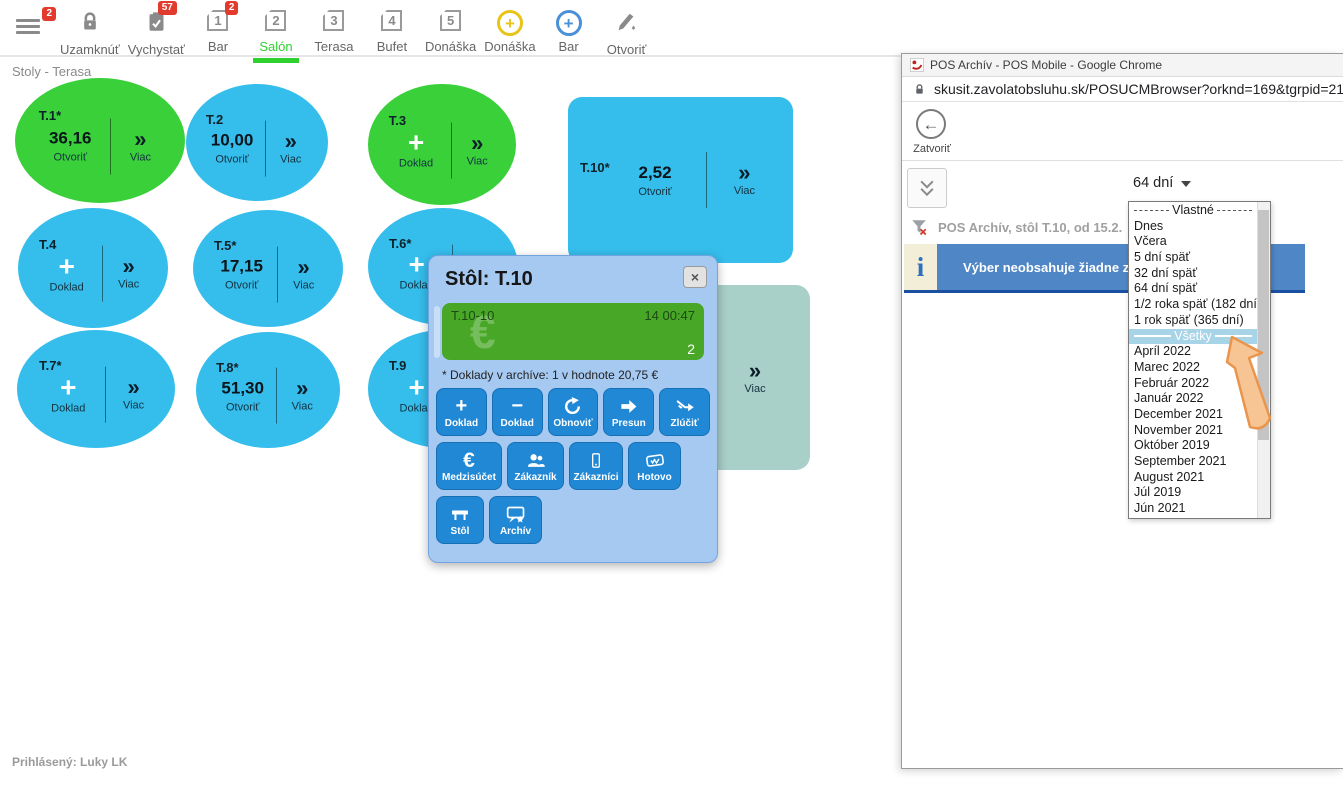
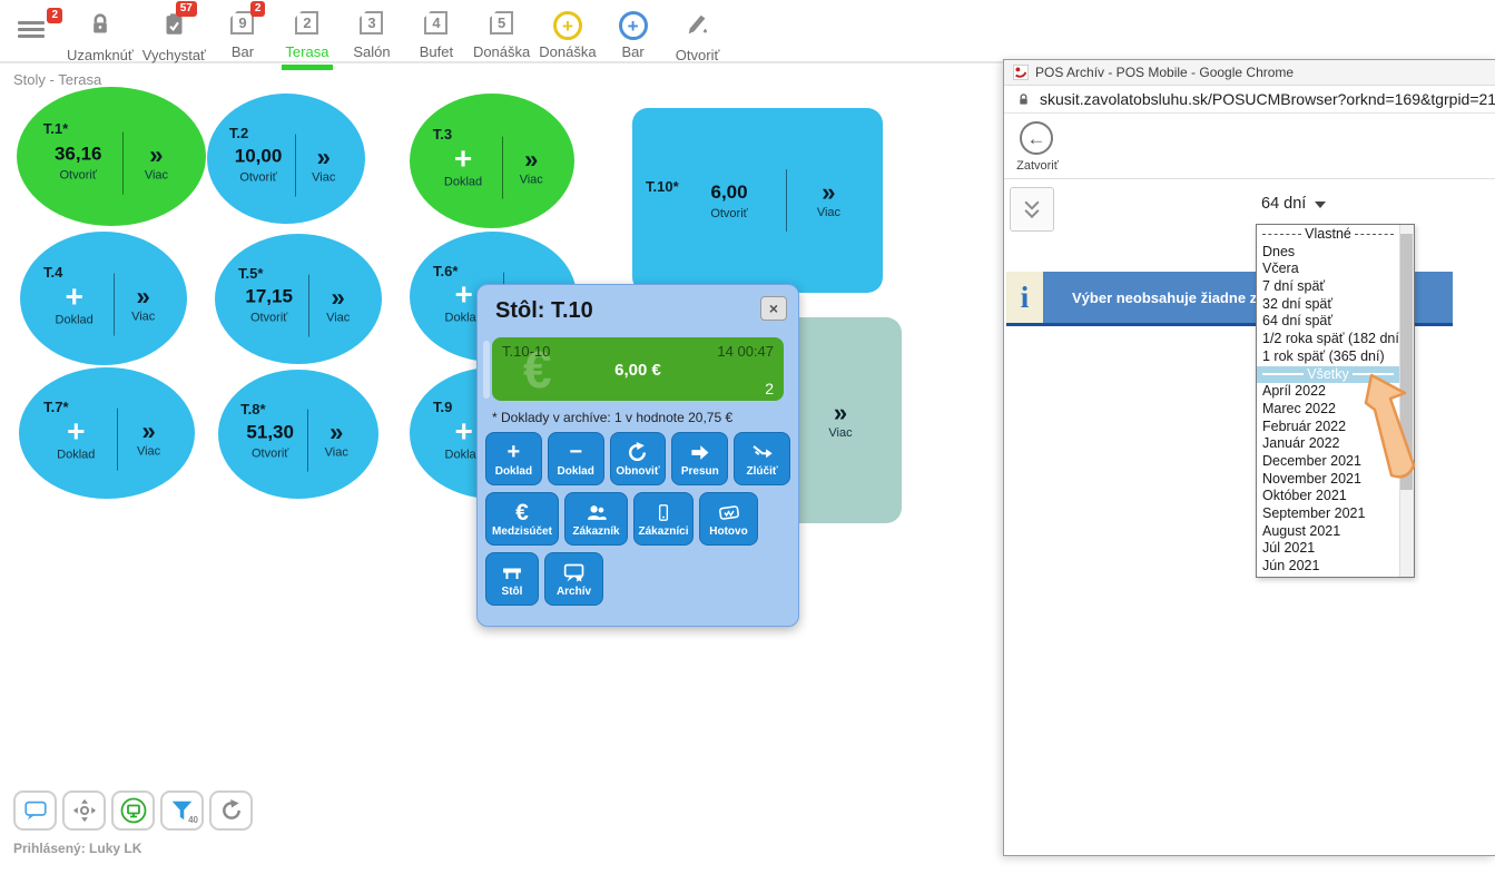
  2
  Uzamknúť
  57
  Vychystať
- 1
+ 9
  2
  Bar
  2
- Salón
+ Terasa
  3
- Terasa
+ Salón
  4
  Bufet
  5
  Donáška
  +
  Donáška
  +
  Bar
  Otvoriť
  Stoly - Terasa
  T.1*
  36,16
  Otvoriť
  »
  Viac
  T.2
  10,00
  Otvoriť
  »
  Viac
  T.3
  +
  Doklad
  »
  Viac
  T.4
  +
  Doklad
  »
  Viac
  T.5*
  17,15
  Otvoriť
  »
  Viac
  T.6*
  +
  Dokla
  T.7*
  +
  Doklad
  »
  Viac
  T.8*
  51,30
  Otvoriť
  »
  Viac
  T.9
  +
  Dokla
  T.10*
- 2,52
+ 6,00
  Otvoriť
  »
  Viac
  »
  Viac
  Stôl: T.10
  ×
  €
  T.10-10
  14 00:47
+ 6,00 €
  2
  * Doklady v archíve: 1 v hodnote 20,75 €
  +
  Doklad
  −
  Doklad
  Obnoviť
  Presun
  Zlúčiť
  €
  Medzisúčet
  Zákazník
  Zákazníci
  Hotovo
  Stôl
  Archív
+ 40
  Prihlásený: Luky LK
  POS Archív - POS Mobile - Google Chrome
  skusit.zavolatobsluhu.sk/POSUCMBrowser?orknd=169&tgrpid=21
  ←
  Zatvoriť
  64 dní
- POS Archív, stôl T.10, od 15.2.
  i
  Výber neobsahuje žiadne z
  Vlastné
  Dnes
  Včera
- 5 dní späť
+ 7 dní späť
  32 dní späť
  64 dní späť
  1/2 roka späť (182 dní
  1 rok späť (365 dní)
  Všetky
  Apríl 2022
  Marec 2022
  Február 2022
  Január 2022
  December 2021
  November 2021
- Október 2019
+ Október 2021
  September 2021
  August 2021
- Júl 2019
+ Júl 2021
  Jún 2021
